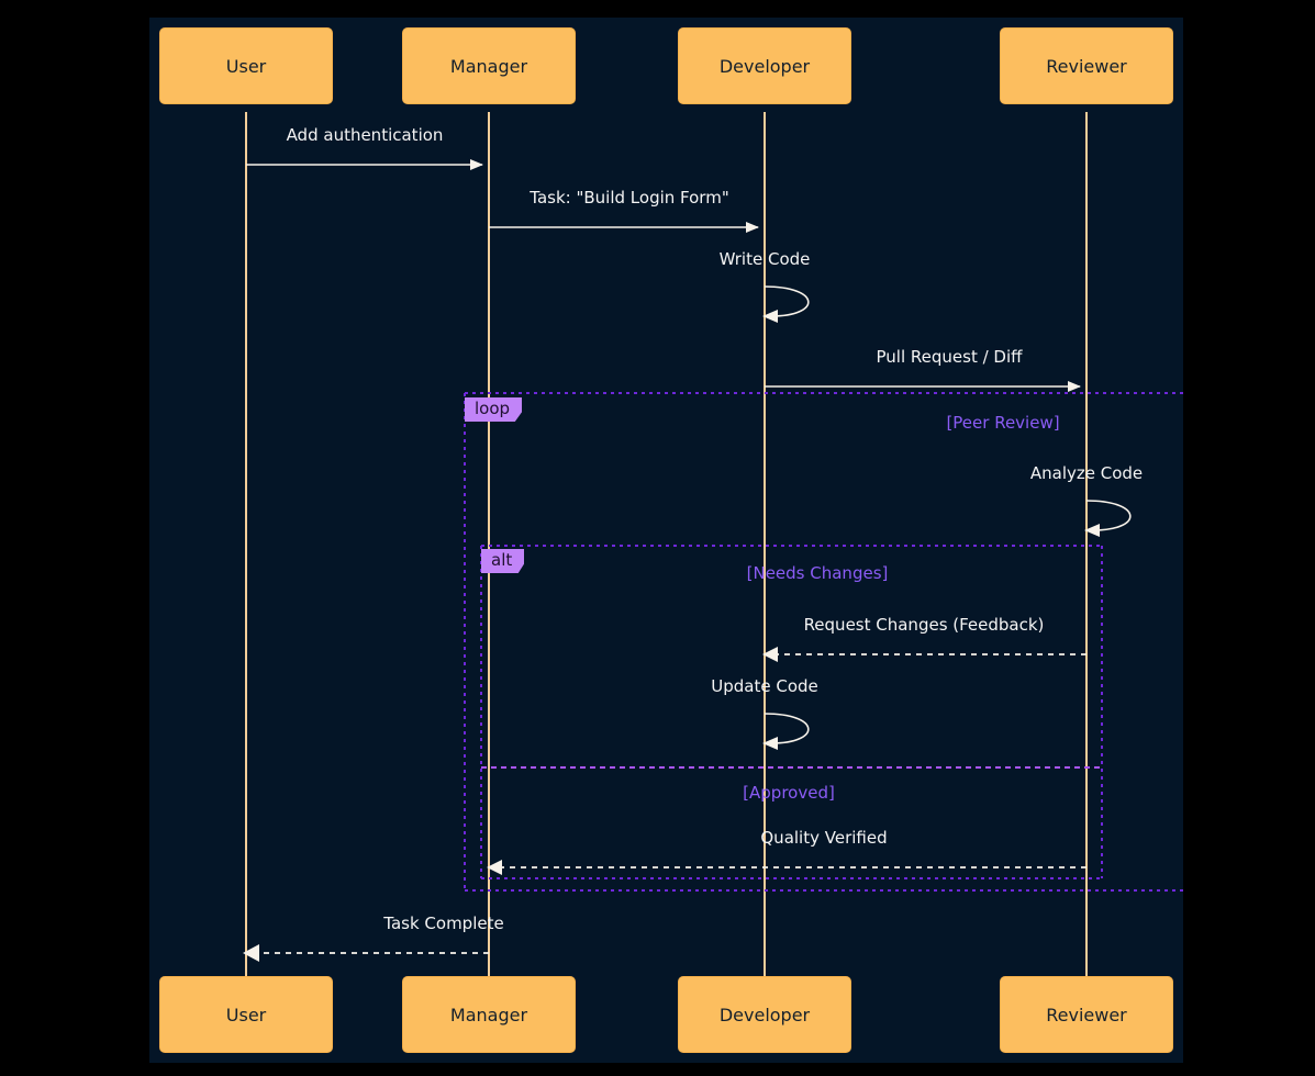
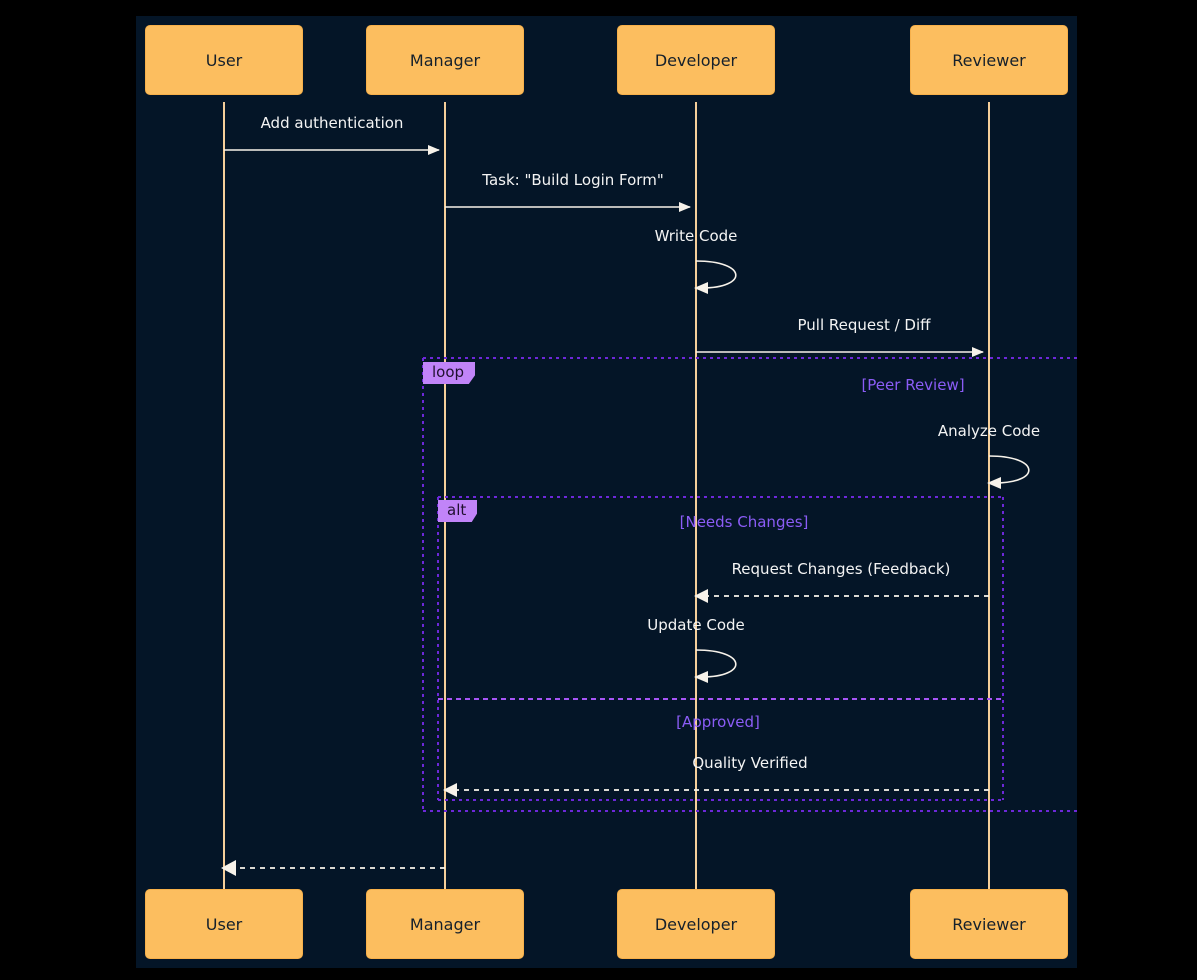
  User
  Manager
  Developer
  Reviewer
  User
  Manager
  Developer
  Reviewer
  Add authentication
  Task: "Build Login Form"
  Write Code
  Pull Request / Diff
  Analyze Code
  Request Changes (Feedback)
  Update Code
  Quality Verified
- Task Complete
  loop
  [Peer Review]
  alt
  [Needs Changes]
  [Approved]
